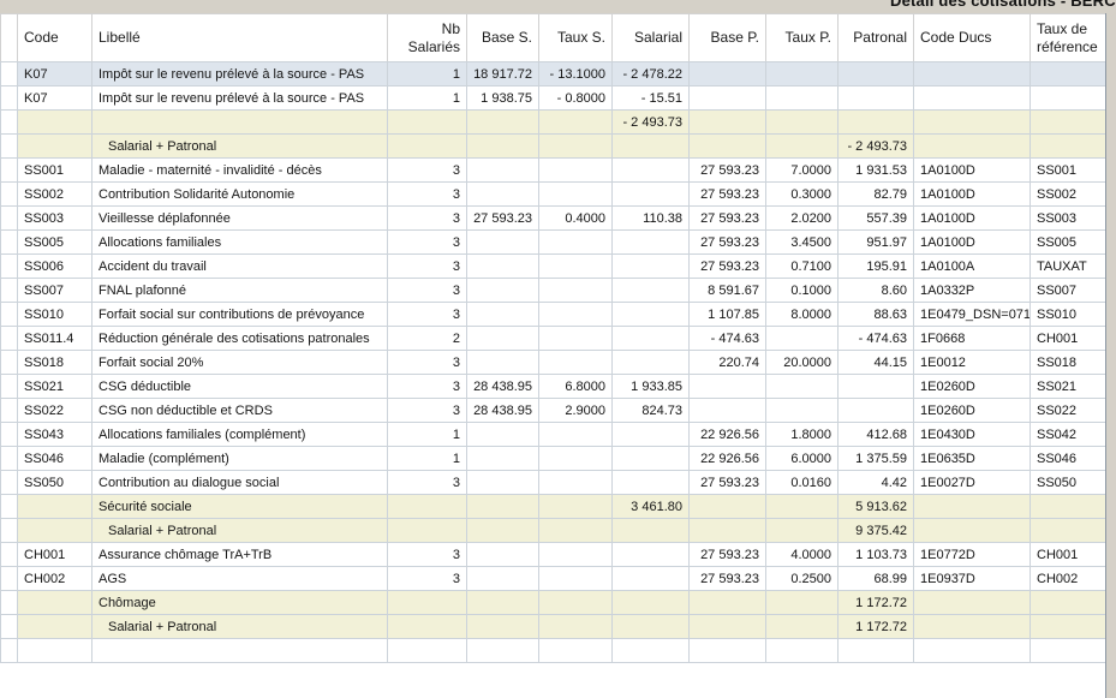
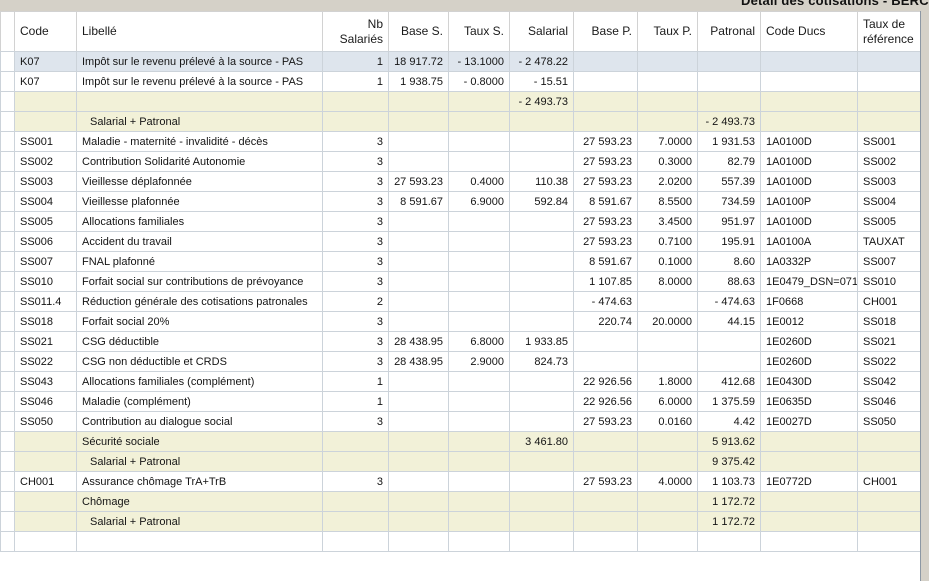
  Détail des cotisations - BERC
  	Code	Libellé	Nb Salariés	Base S.	Taux S.	Salarial	Base P.	Taux P.	Patronal	Code Ducs	Taux de référence
  	K07	Impôt sur le revenu prélevé à la source - PAS	1	18 917.72	- 13.1000	- 2 478.22
  	K07	Impôt sur le revenu prélevé à la source - PAS	1	1 938.75	- 0.8000	- 15.51
  						- 2 493.73
  		Salarial + Patronal							- 2 493.73
  	SS001	Maladie - maternité - invalidité - décès	3				27 593.23	7.0000	1 931.53	1A0100D	SS001
  	SS002	Contribution Solidarité Autonomie	3				27 593.23	0.3000	82.79	1A0100D	SS002
  	SS003	Vieillesse déplafonnée	3	27 593.23	0.4000	110.38	27 593.23	2.0200	557.39	1A0100D	SS003
+ 	SS004	Vieillesse plafonnée	3	8 591.67	6.9000	592.84	8 591.67	8.5500	734.59	1A0100P	SS004
  	SS005	Allocations familiales	3				27 593.23	3.4500	951.97	1A0100D	SS005
  	SS006	Accident du travail	3				27 593.23	0.7100	195.91	1A0100A	TAUXAT
  	SS007	FNAL plafonné	3				8 591.67	0.1000	8.60	1A0332P	SS007
  	SS010	Forfait social sur contributions de prévoyance	3				1 107.85	8.0000	88.63	1E0479_DSN=071	SS010
  	SS011.4	Réduction générale des cotisations patronales	2				- 474.63		- 474.63	1F0668	CH001
  	SS018	Forfait social 20%	3				220.74	20.0000	44.15	1E0012	SS018
  	SS021	CSG déductible	3	28 438.95	6.8000	1 933.85				1E0260D	SS021
  	SS022	CSG non déductible et CRDS	3	28 438.95	2.9000	824.73				1E0260D	SS022
  	SS043	Allocations familiales (complément)	1				22 926.56	1.8000	412.68	1E0430D	SS042
  	SS046	Maladie (complément)	1				22 926.56	6.0000	1 375.59	1E0635D	SS046
  	SS050	Contribution au dialogue social	3				27 593.23	0.0160	4.42	1E0027D	SS050
  		Sécurité sociale				3 461.80			5 913.62
  		Salarial + Patronal							9 375.42
  	CH001	Assurance chômage TrA+TrB	3				27 593.23	4.0000	1 103.73	1E0772D	CH001
- 	CH002	AGS	3				27 593.23	0.2500	68.99	1E0937D	CH002
  		Chômage							1 172.72
  		Salarial + Patronal							1 172.72
